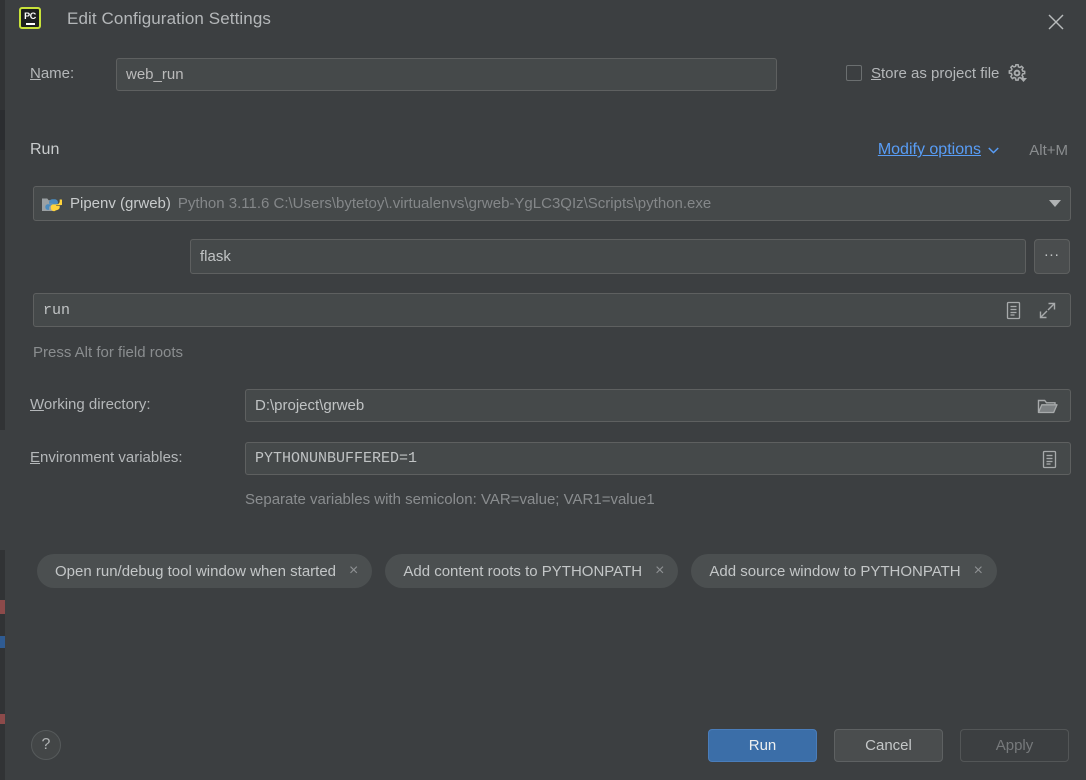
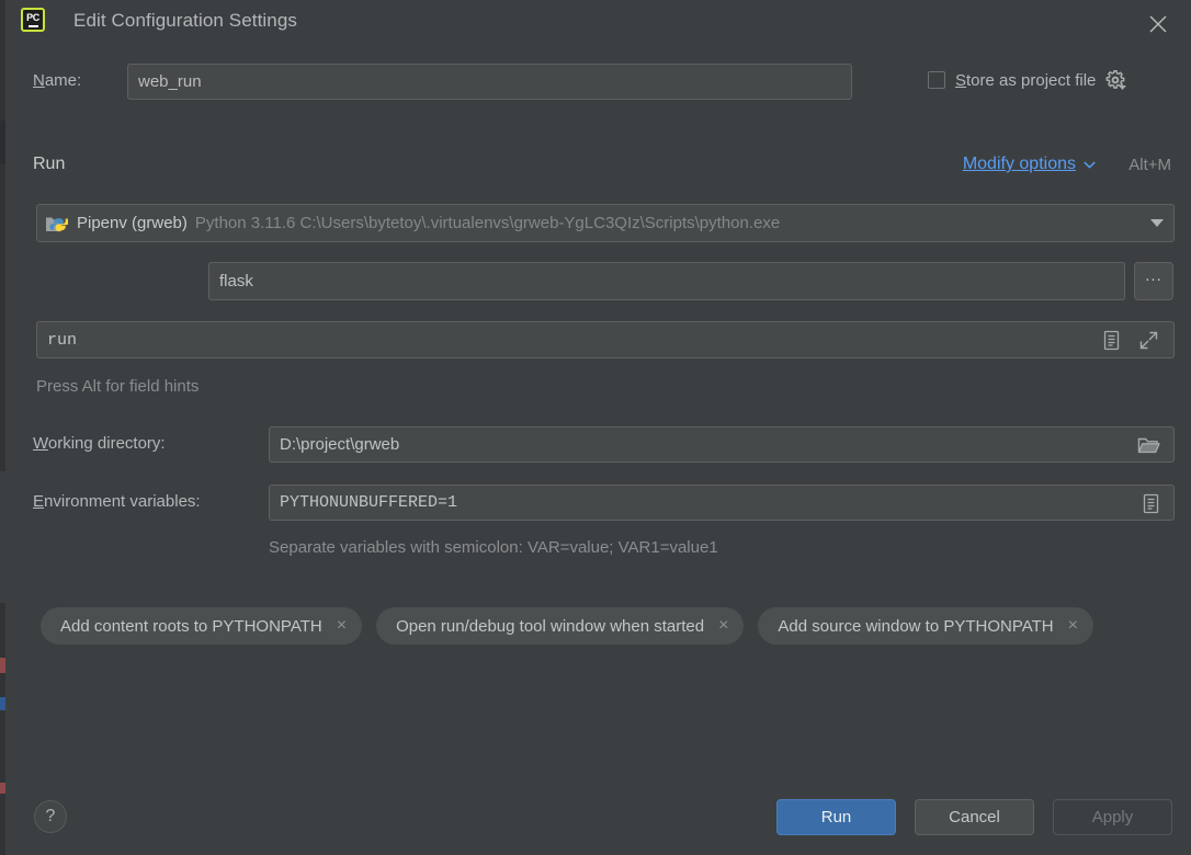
  PC
  Edit Configuration Settings
  Name:
  web_run
  Store as project file
  Run
  Modify options
  Alt+M
  Pipenv (grweb)
  Python 3.11.6 C:\Users\bytetoy\.virtualenvs\grweb-YgLC3QIz\Scripts\python.exe
  flask
  ...
  run
- Press Alt for field roots
+ Press Alt for field hints
  Working directory:
  D:\project\grweb
  Environment variables:
  PYTHONUNBUFFERED=1
  Separate variables with semicolon: VAR=value; VAR1=value1
- Open run/debug tool window when started
+ Add content roots to PYTHONPATH
  ×
- Add content roots to PYTHONPATH
+ Open run/debug tool window when started
  ×
  Add source window to PYTHONPATH
  ×
  ?
  Run
  Cancel
  Apply
